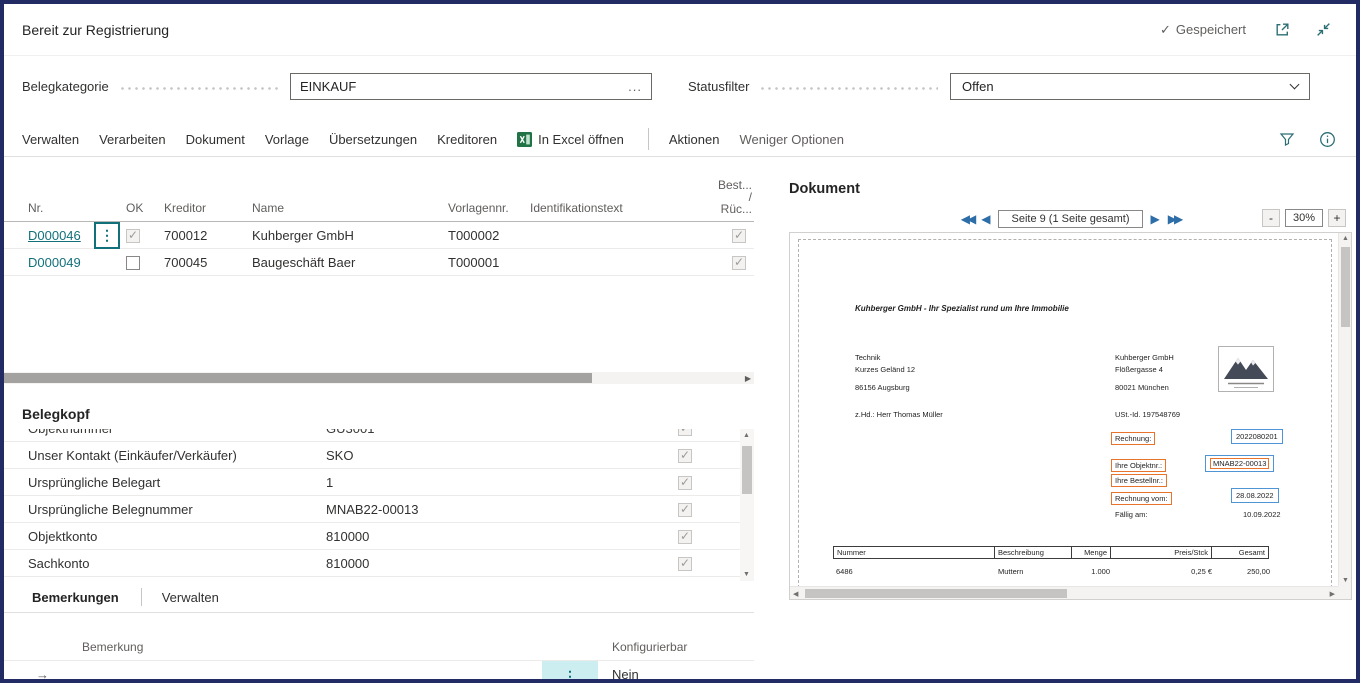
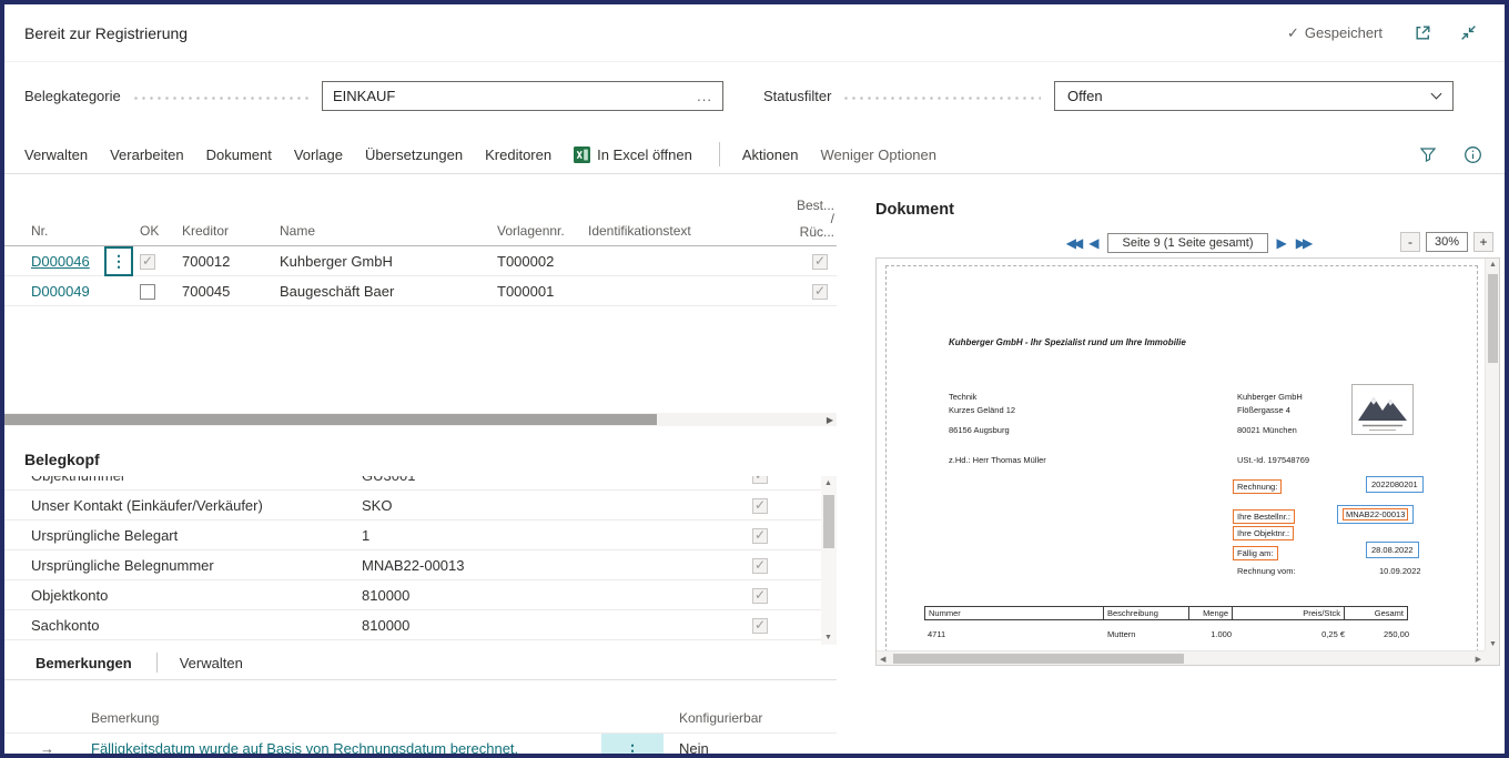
  Bereit zur Registrierung
  Gespeichert
  Belegkategorie
  EINKAUF
  ...
  Statusfilter
  Offen
  Verwalten
  Verarbeiten
  Dokument
  Vorlage
  Übersetzungen
  Kreditoren
  In Excel öffnen
  Aktionen
  Weniger Optionen
  Nr.
  OK
  Kreditor
  Name
  Vorlagennr.
  Identifikationstext
  Best...
  /
  Rüc...
  D000046
  700012
  Kuhberger GmbH
  T000002
  D000049
  700045
  Baugeschäft Baer
  T000001
  Belegkopf
  Unser Kontakt (Einkäufer/Verkäufer)
  SKO
  Ursprüngliche Belegart
  1
  Ursprüngliche Belegnummer
  MNAB22-00013
  Objektkonto
  810000
  Sachkonto
  810000
  Bemerkungen
  Verwalten
  Bemerkung
  Konfigurierbar
+ Fälligkeitsdatum wurde auf Basis von Rechnungsdatum berechnet.
  Nein
  Dokument
  Seite 9 (1 Seite gesamt)
  -
  30%
  +
  Kuhberger GmbH - Ihr Spezialist rund um Ihre Immobilie
  Technik
  Kurzes Geländ 12
  86156 Augsburg
  z.Hd.: Herr Thomas Müller
  Kuhberger GmbH
  Flößergasse 4
  80021 München
  USt.-Id. 197548769
  Rechnung:
  2022080201
- Ihre Objektnr.:
+ Ihre Bestellnr.:
  MNAB22-00013
- Ihre Bestellnr.:
+ Ihre Objektnr.:
- Rechnung vom:
+ Fällig am:
  28.08.2022
- Fällig am:
+ Rechnung vom:
  10.09.2022
  Nummer
  Beschreibung
  Menge
  Preis/Stck
  Gesamt
- 6486
+ 4711
  Muttern
  1.000
  0,25 €
  250,00
